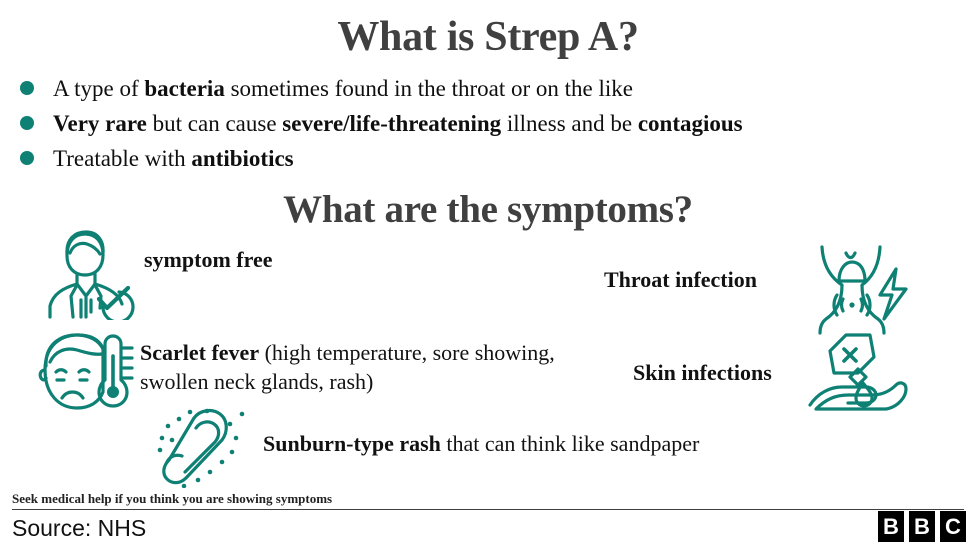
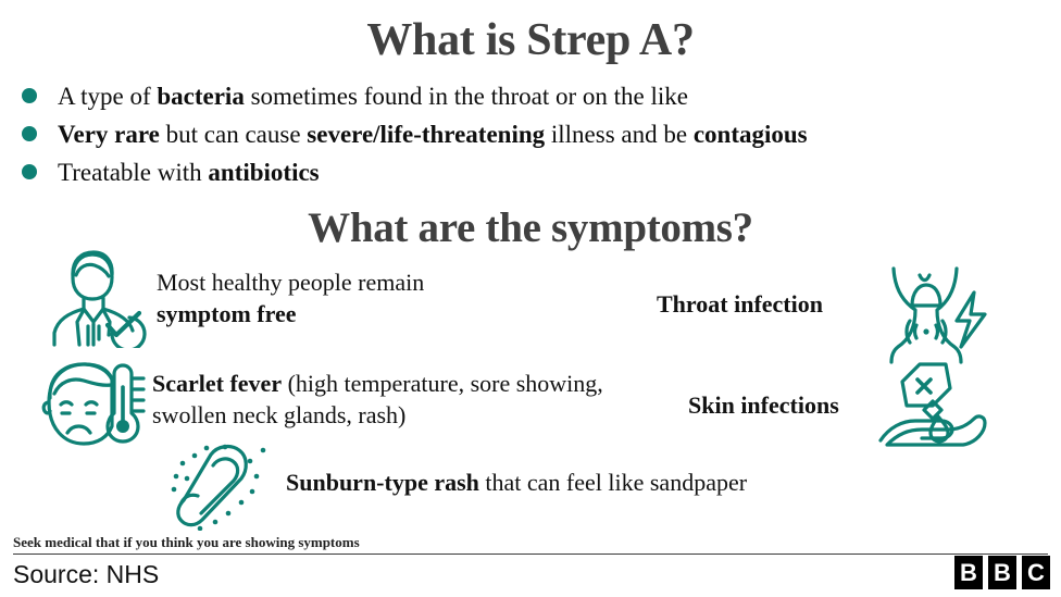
  What is Strep A?
  A type of bacteria sometimes found in the throat or on the like
  Very rare but can cause severe/life-threatening illness and be contagious
  Treatable with antibiotics
  What are the symptoms?
+ Most healthy people remain
  symptom free
  Throat infection
  Scarlet fever (high temperature, sore showing, swollen neck glands, rash)
  Skin infections
- Sunburn-type rash that can think like sandpaper
+ Sunburn-type rash that can feel like sandpaper
- Seek medical help if you think you are showing symptoms
+ Seek medical that if you think you are showing symptoms
  Source: NHS
  B
  B
  C
